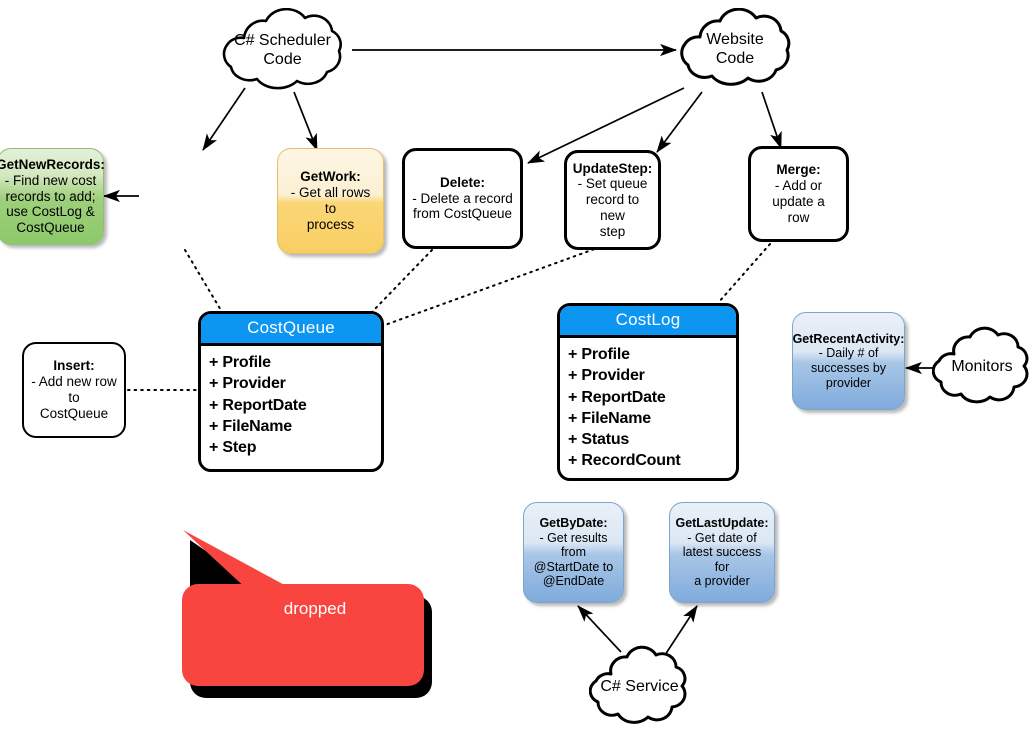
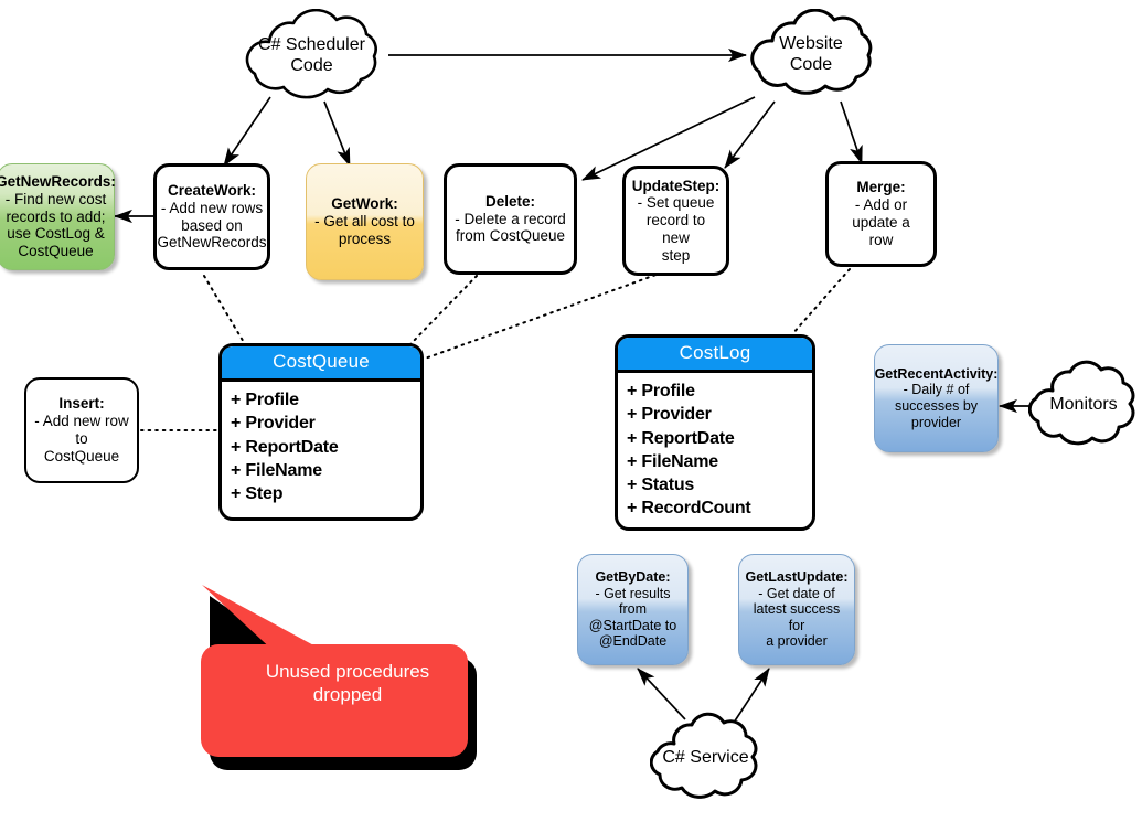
  C# Scheduler
  Code
  Website
  Code
  Monitors
  C# Service
  GetNewRecords:
  - Find new cost
  records to add;
  use CostLog &
  CostQueue
+ CreateWork:
+ - Add new rows
+ based on
+ GetNewRecords
  GetWork:
- - Get all rows to
+ - Get all cost to
  process
  Delete:
  - Delete a record
  from CostQueue
  UpdateStep:
  - Set queue
  record to new
  step
  Merge:
  - Add or update a
  row
  Insert:
  - Add new row to
  CostQueue
  GetRecentActivity:
  - Daily # of
  successes by
  provider
  GetByDate:
  - Get results from
  @StartDate to
  @EndDate
  GetLastUpdate:
  - Get date of
  latest success for
  a provider
  CostQueue
  + Profile
  + Provider
  + ReportDate
  + FileName
  + Step
  CostLog
  + Profile
  + Provider
  + ReportDate
  + FileName
  + Status
  + RecordCount
+ Unused procedures
  dropped
